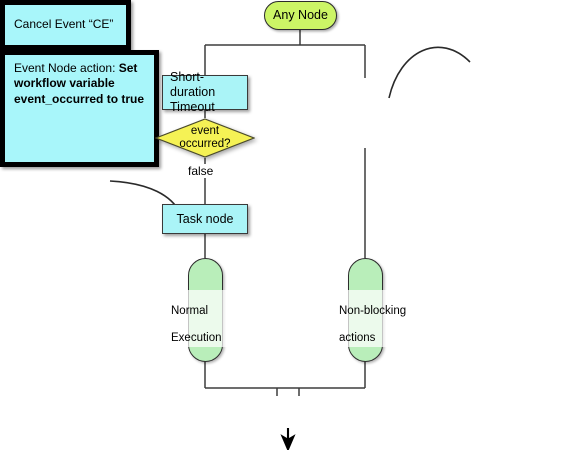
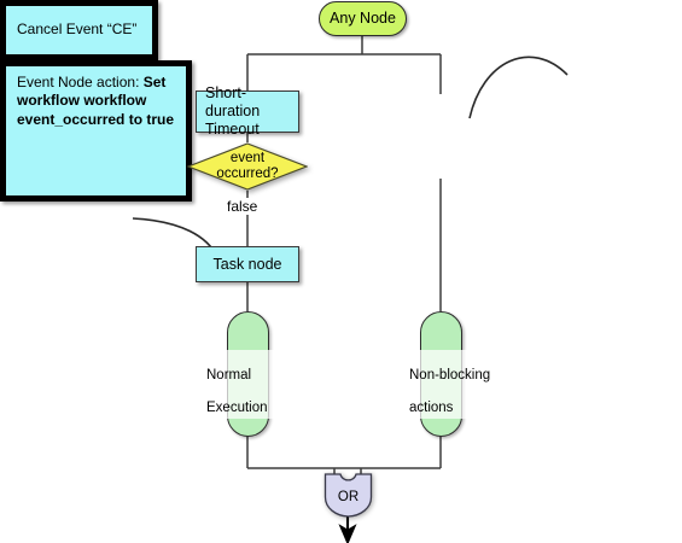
  Any Node
  Short-duration
  Timeout
  event
  occurred?
  false
  Task node
  Cancel Event “CE”
- Event Node action: Set workflow variable event_occurred to true
+ Event Node action: Set workflow workflow event_occurred to true
  Normal
  Execution
  Non-blocking
  actions
+ OR
